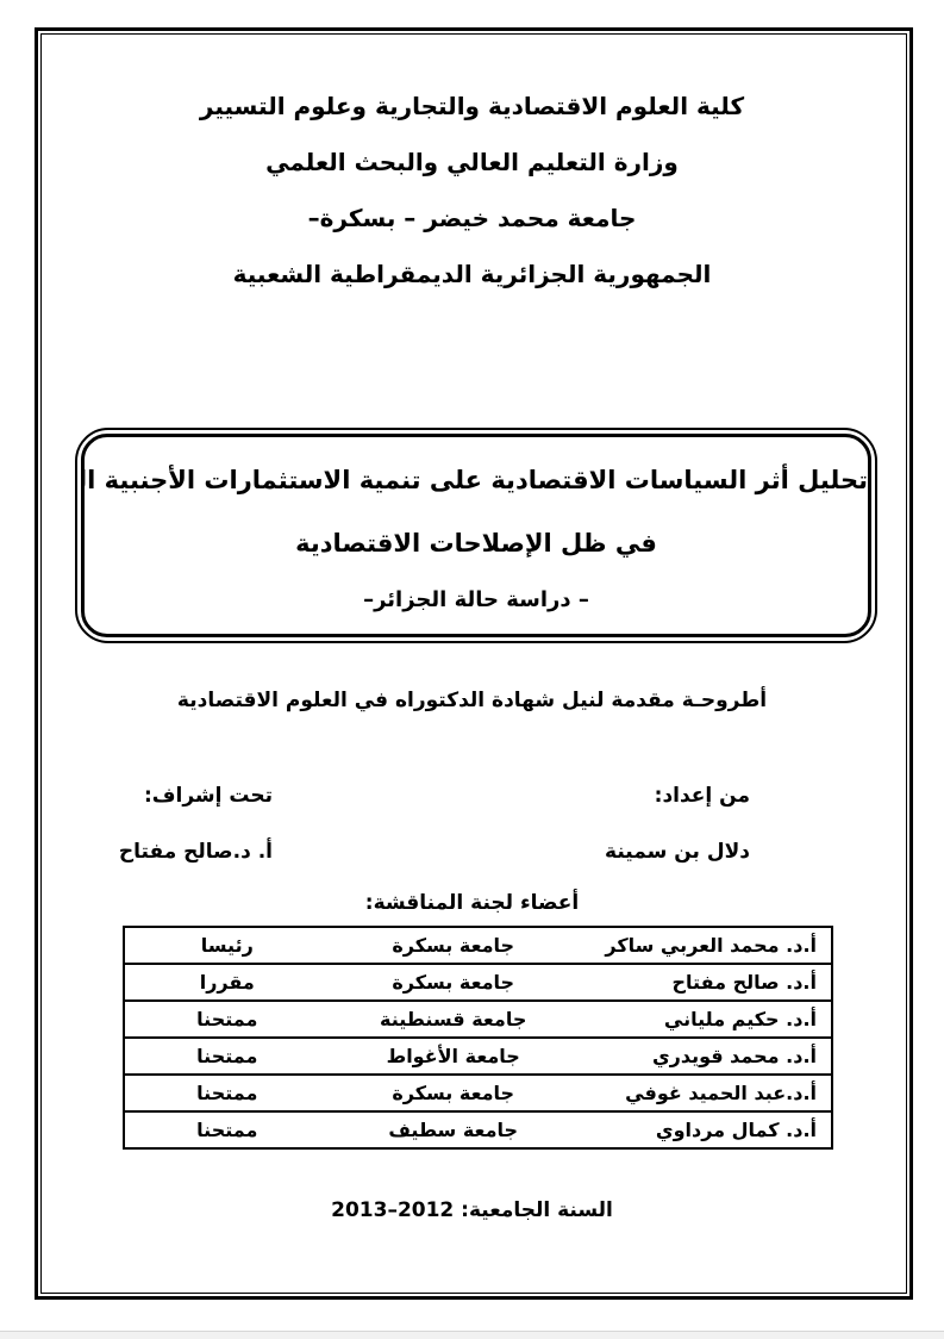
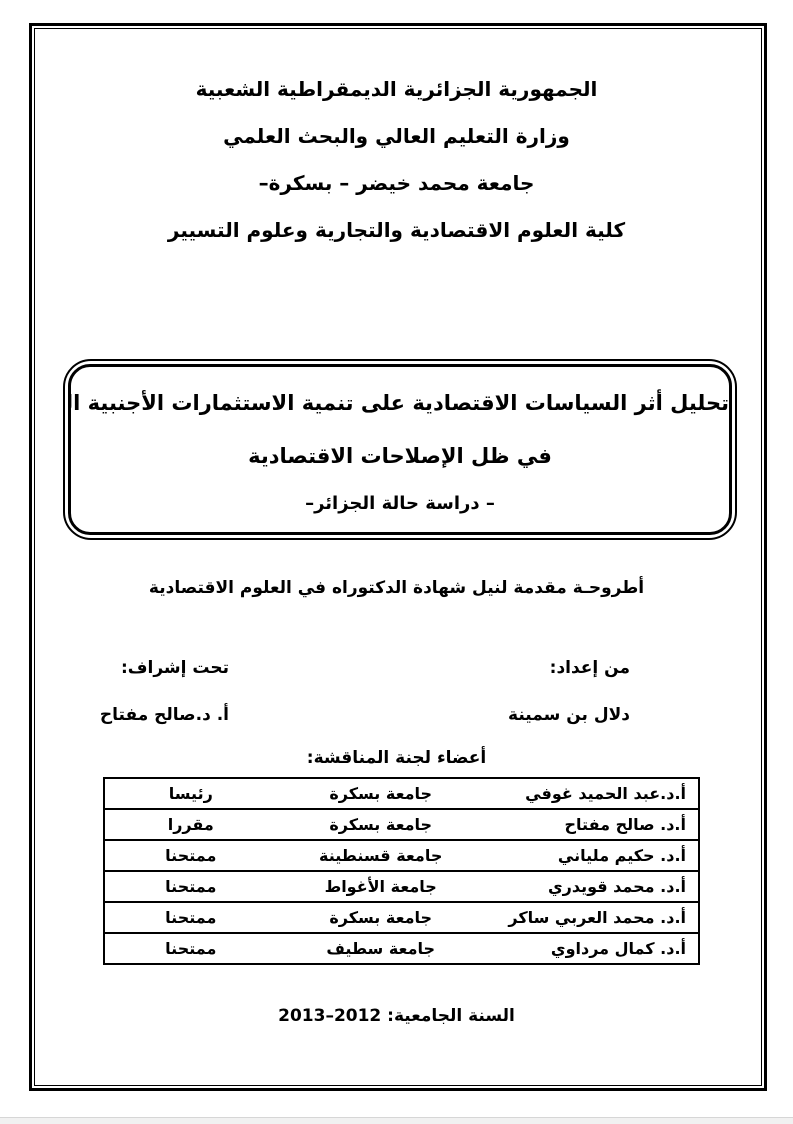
- كلية العلوم الاقتصادية والتجارية وعلوم التسيير
+ الجمهورية الجزائرية الديمقراطية الشعبية
  وزارة التعليم العالي والبحث العلمي
  جامعة محمد خيضر – بسكرة–
- الجمهورية الجزائرية الديمقراطية الشعبية
+ كلية العلوم الاقتصادية والتجارية وعلوم التسيير
  تحليل أثر السياسات الاقتصادية على تنمية الاستثمارات الأجنبية ا
  في ظل الإصلاحات الاقتصادية
  – دراسة حالة الجزائر–
  أطروحـة مقدمة لنيل شهادة الدكتوراه في العلوم الاقتصادية
  من إعداد:
  دلال بن سمينة
  تحت إشراف:
  أ. د.صالح مفتاح
  أعضاء لجنة المناقشة:
- أ.د. محمد العربي ساكر	جامعة بسكرة	رئيسا
+ أ.د.عبد الحميد غوفي	جامعة بسكرة	رئيسا
  أ.د. صالح مفتاح	جامعة بسكرة	مقررا
  أ.د. حكيم ملياني	جامعة قسنطينة	ممتحنا
  أ.د. محمد قويدري	جامعة الأغواط	ممتحنا
- أ.د.عبد الحميد غوفي	جامعة بسكرة	ممتحنا
+ أ.د. محمد العربي ساكر	جامعة بسكرة	ممتحنا
  أ.د. كمال مرداوي	جامعة سطيف	ممتحنا
  السنة الجامعية: 2012–2013
